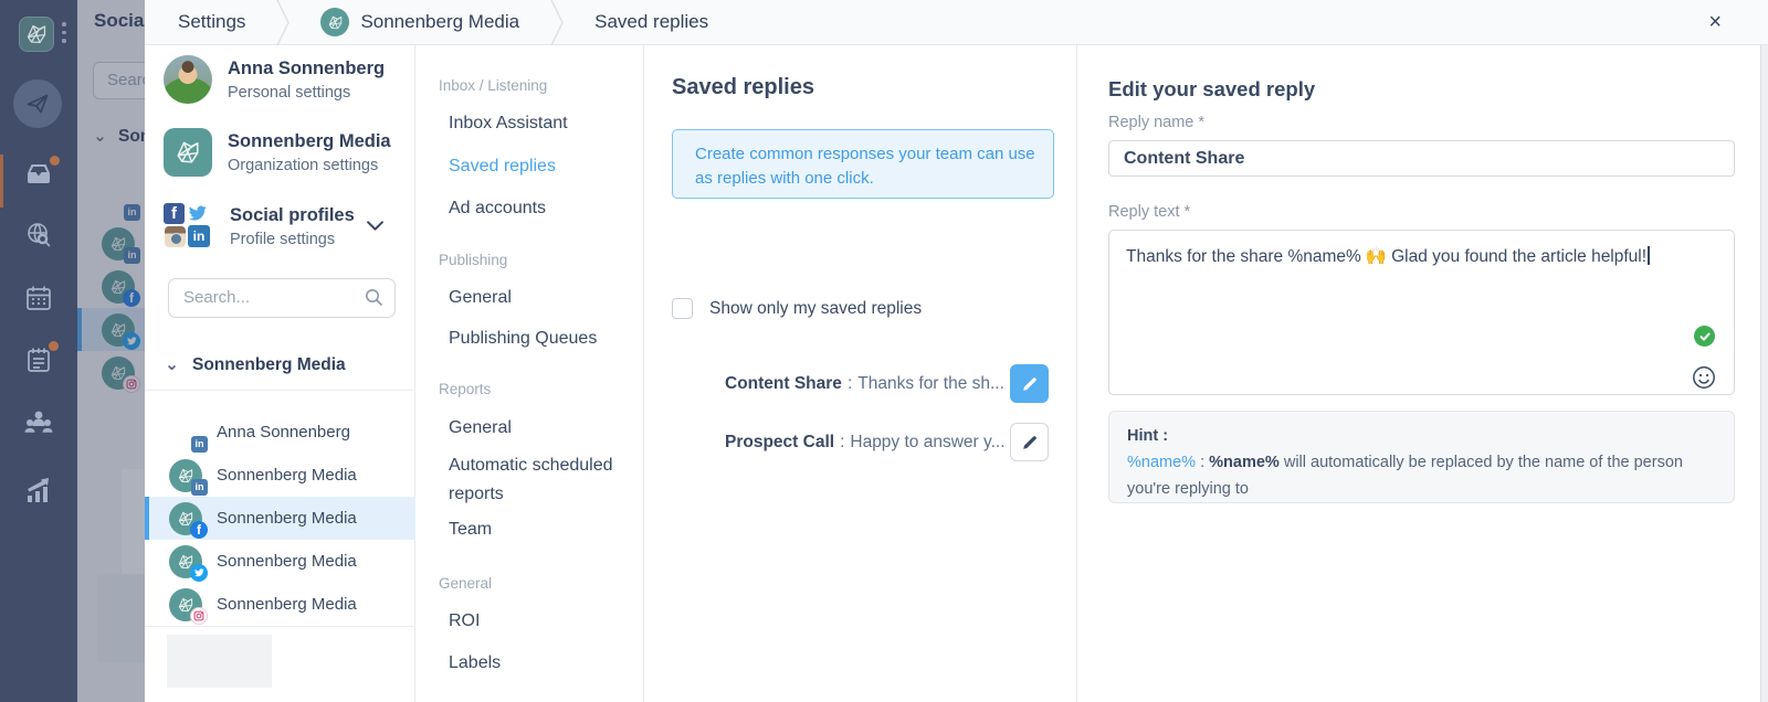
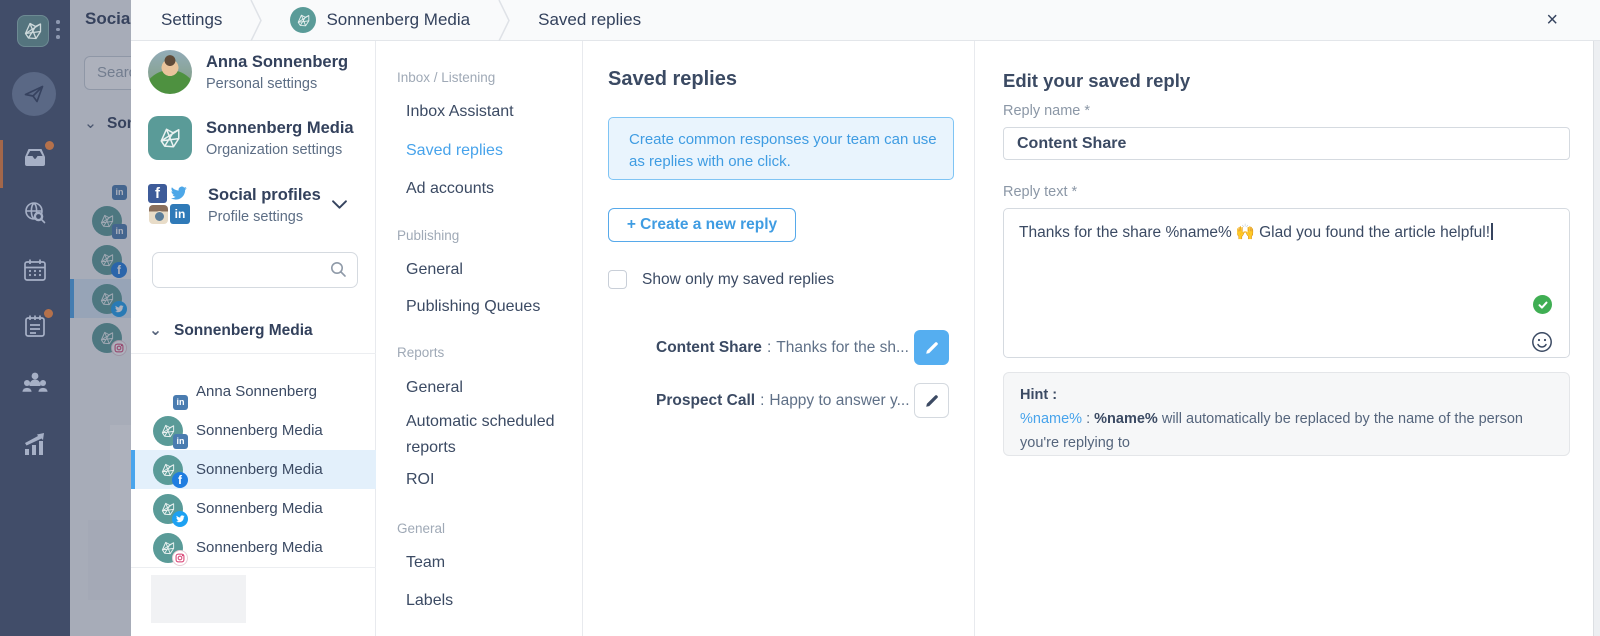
  Socia
  in
  in
  f
  Settings
  Sonnenberg Media
  Saved replies
  ×
  Anna Sonnenberg
  Personal settings
  Sonnenberg Media
  Organization settings
  f
  in
  Social profiles
  Profile settings
- Search...
  ⌄
  Sonnenberg Media
  in
  Anna Sonnenberg
  in
  Sonnenberg Media
  f
  Sonnenberg Media
  Sonnenberg Media
  Sonnenberg Media
  Inbox / Listening
  Inbox Assistant
  Saved replies
  Ad accounts
  Publishing
  General
  Publishing Queues
  Reports
  General
  Automatic scheduled reports
- Team
+ ROI
  General
- ROI
+ Team
  Labels
  Saved replies
  Create common responses your team can use as replies with one click.
+ + Create a new reply
  Show only my saved replies
  Content Share
  :
  Thanks for the sh...
  Prospect Call
  :
  Happy to answer y...
  Edit your saved reply
  Reply name *
  Content Share
  Reply text *
  Thanks for the share %name% 🙌 Glad you found the article helpful!
  Hint :
  %name% : %name% will automatically be replaced by the name of the person you're replying to
